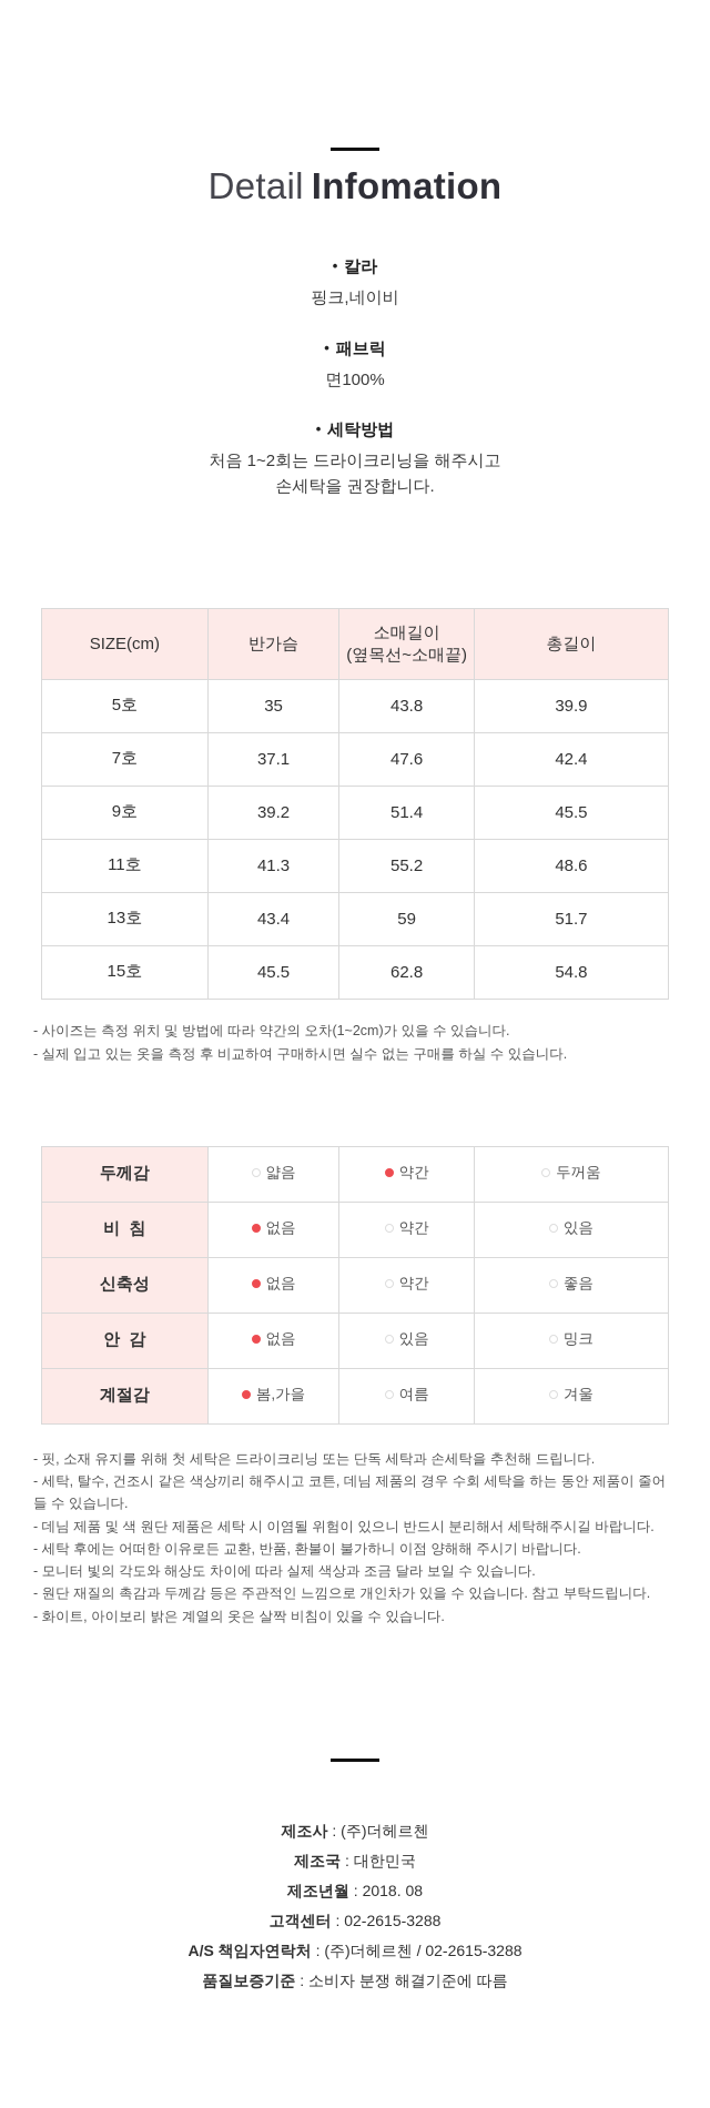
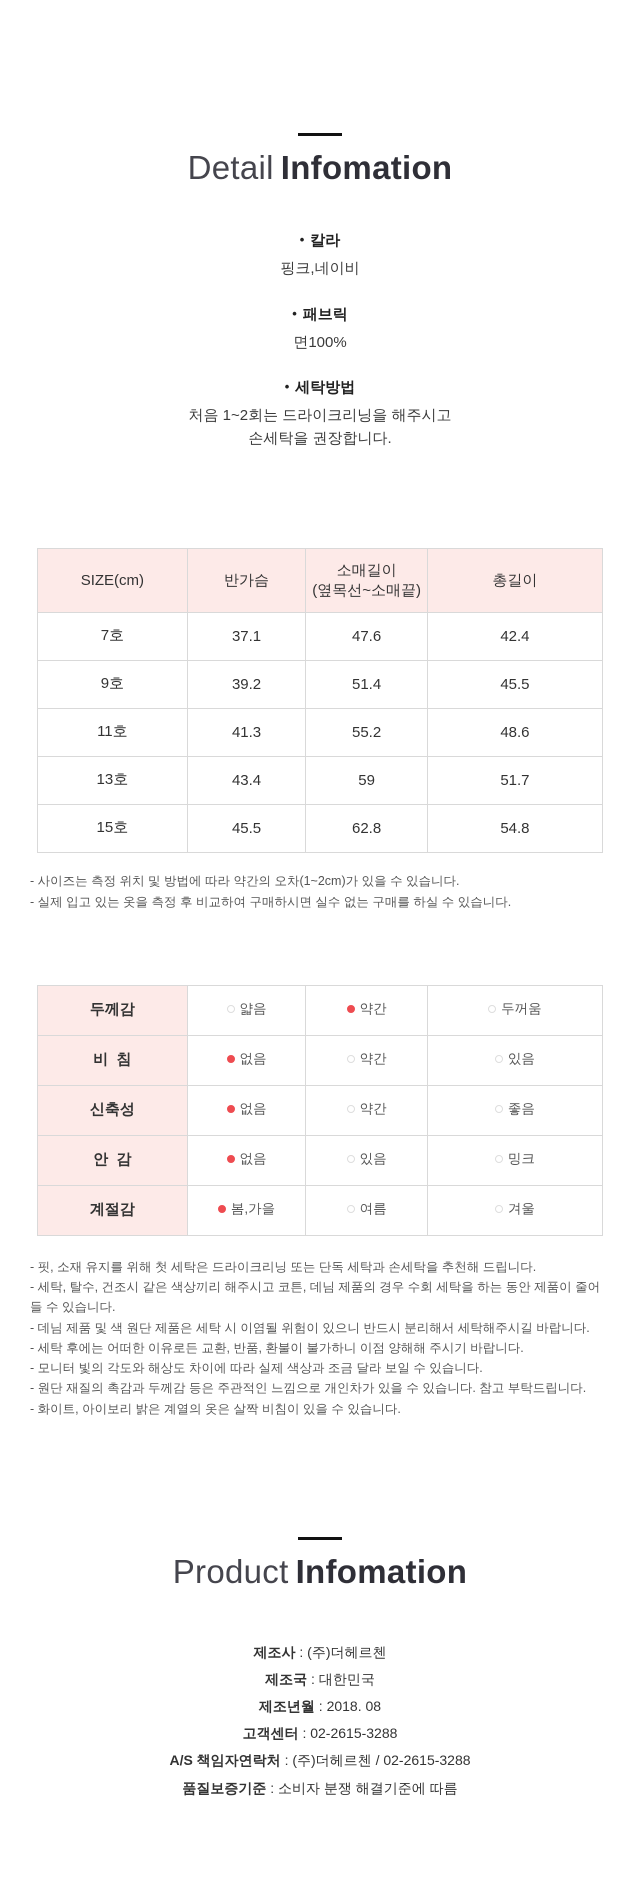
  Detail Infomation
  • 칼라
  핑크,네이비
  • 패브릭
  면100%
  • 세탁방법
  처음 1~2회는 드라이크리닝을 해주시고
  손세탁을 권장합니다.
  SIZE(cm)	반가슴	소매길이 (옆목선~소매끝)	총길이
- 5호	35	43.8	39.9
  7호	37.1	47.6	42.4
  9호	39.2	51.4	45.5
  11호	41.3	55.2	48.6
  13호	43.4	59	51.7
  15호	45.5	62.8	54.8
  - 사이즈는 측정 위치 및 방법에 따라 약간의 오차(1~2cm)가 있을 수 있습니다.
  - 실제 입고 있는 옷을 측정 후 비교하여 구매하시면 실수 없는 구매를 하실 수 있습니다.
  두께감	얇음	약간	두꺼움
  비 침	없음	약간	있음
  신축성	없음	약간	좋음
  안 감	없음	있음	밍크
  계절감	봄,가을	여름	겨울
  - 핏, 소재 유지를 위해 첫 세탁은 드라이크리닝 또는 단독 세탁과 손세탁을 추천해 드립니다.
  - 세탁, 탈수, 건조시 같은 색상끼리 해주시고 코튼, 데님 제품의 경우 수회 세탁을 하는 동안 제품이 줄어들 수 있습니다.
  - 데님 제품 및 색 원단 제품은 세탁 시 이염될 위험이 있으니 반드시 분리해서 세탁해주시길 바랍니다.
  - 세탁 후에는 어떠한 이유로든 교환, 반품, 환불이 불가하니 이점 양해해 주시기 바랍니다.
  - 모니터 빛의 각도와 해상도 차이에 따라 실제 색상과 조금 달라 보일 수 있습니다.
  - 원단 재질의 촉감과 두께감 등은 주관적인 느낌으로 개인차가 있을 수 있습니다. 참고 부탁드립니다.
  - 화이트, 아이보리 밝은 계열의 옷은 살짝 비침이 있을 수 있습니다.
+ Product Infomation
  제조사 : (주)더헤르첸
  제조국 : 대한민국
  제조년월 : 2018. 08
  고객센터 : 02-2615-3288
  A/S 책임자연락처 : (주)더헤르첸 / 02-2615-3288
  품질보증기준 : 소비자 분쟁 해결기준에 따름
